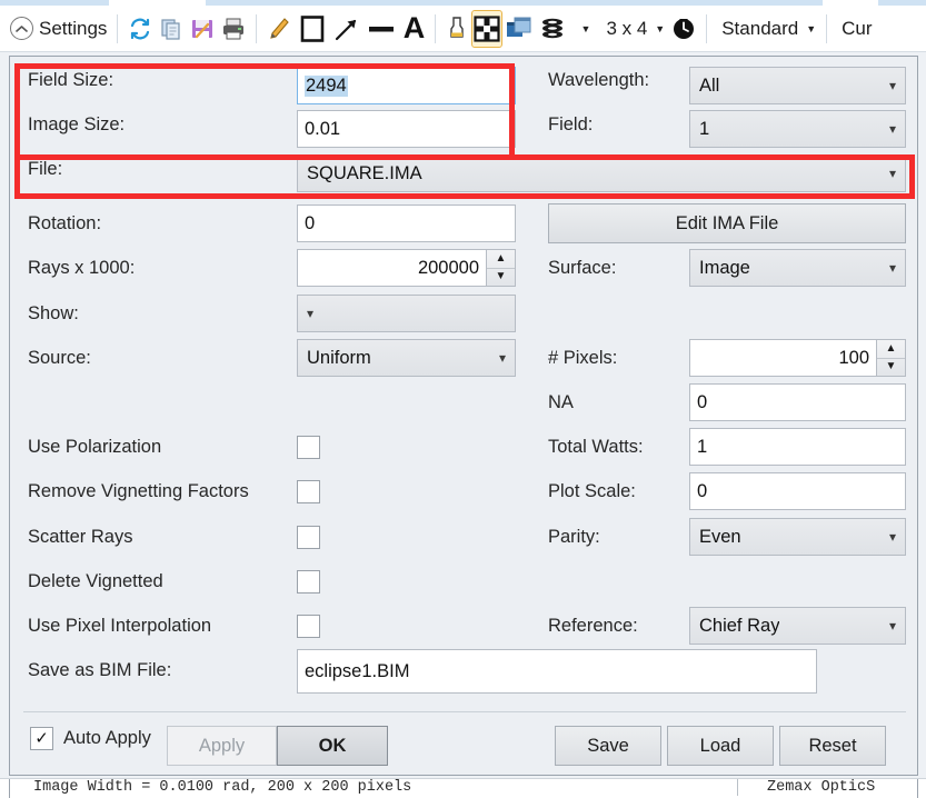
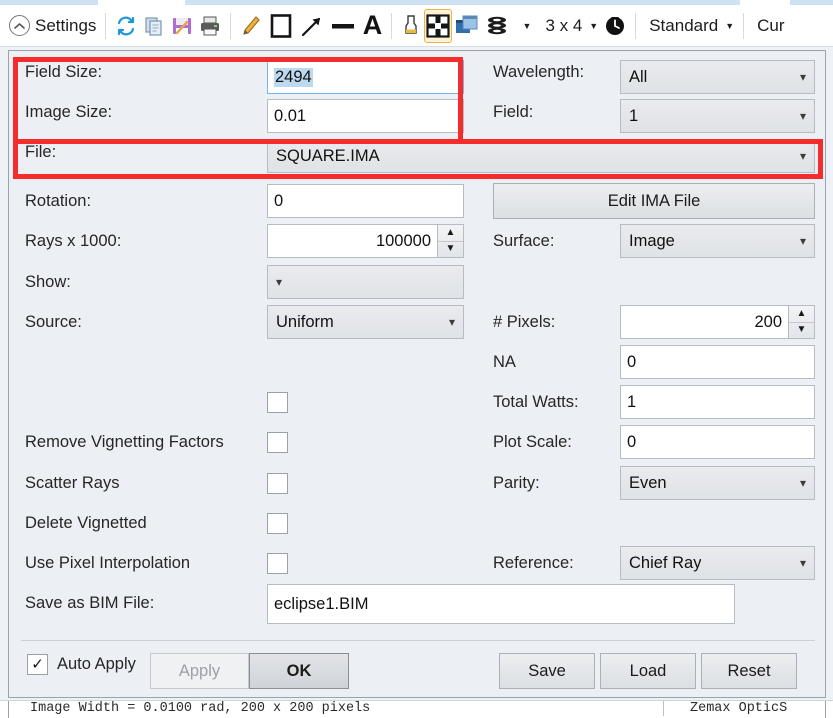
  Settings
  A
  ▼
  3 x 4
  ▼
  Standard
  ▼
  Cur
  Field Size:
  2494
  Image Size:
  0.01
  Wavelength:
  All
  ▾
  Field:
  1
  ▾
  File:
  SQUARE.IMA
  ▾
  Rotation:
  0
  Edit IMA File
  Rays x 1000:
- 200000
+ 100000
  ▲
  ▼
  Surface:
  Image
  ▾
  Show:
  ▾
  # Pixels:
- 100
+ 200
  ▲
  ▼
  Source:
  Uniform
  ▾
  NA
  0
  Total Watts:
  1
  Plot Scale:
  0
  Parity:
  Even
  ▾
  Reference:
  Chief Ray
  ▾
- Use Polarization
  Remove Vignetting Factors
  Scatter Rays
  Delete Vignetted
  Use Pixel Interpolation
  Save as BIM File:
  eclipse1.BIM
  ✓
  Auto Apply
  Apply
  OK
  Save
  Load
  Reset
  Image Width = 0.0100 rad, 200 x 200 pixels
  Zemax OpticS
